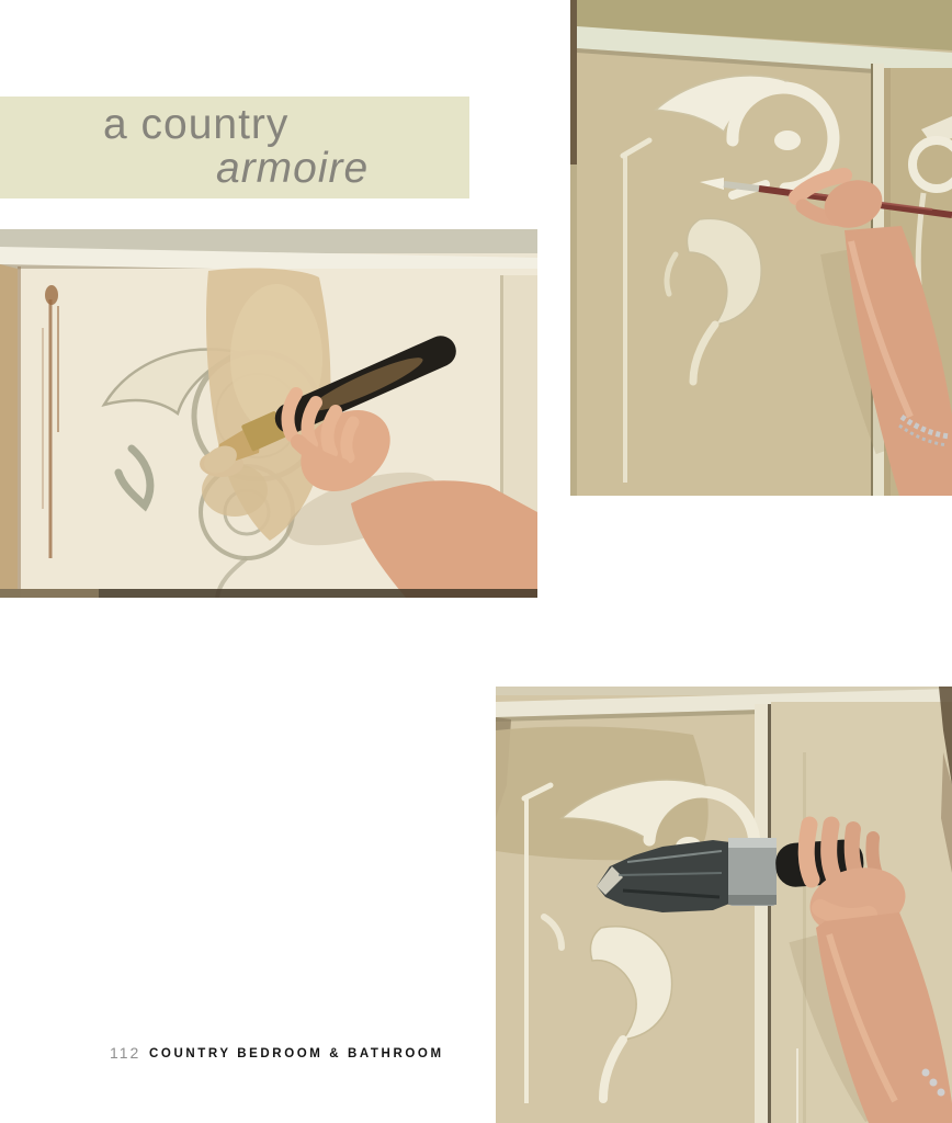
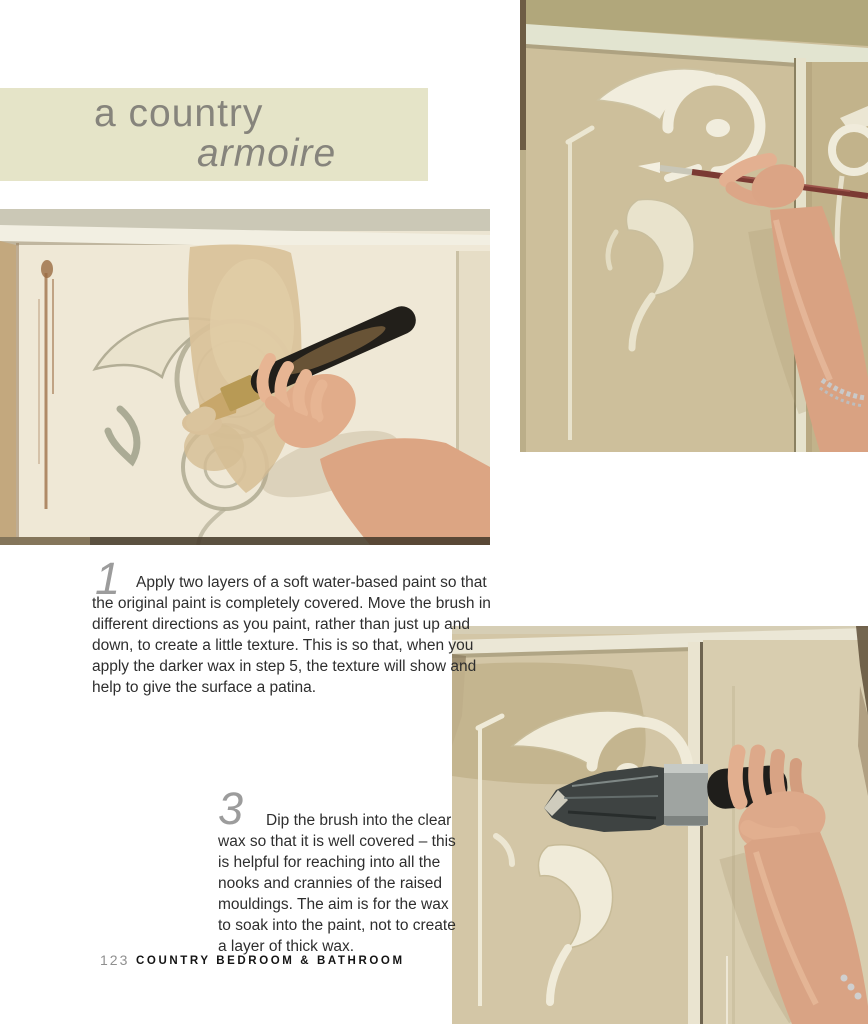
  a country
  armoire
+ 1
+ Apply two layers of a soft water-based paint so that the original paint is completely covered. Move the brush in different directions as you paint, rather than just up and down, to create a little texture. This is so that, when you apply the darker wax in step 5, the texture will show and help to give the surface a patina.
+ 3
+ Dip the brush into the clear wax so that it is well covered – this is helpful for reaching into all the nooks and crannies of the raised mouldings. The aim is for the wax to soak into the paint, not to create a layer of thick wax.
- 112
+ 123
  COUNTRY BEDROOM & BATHROOM
